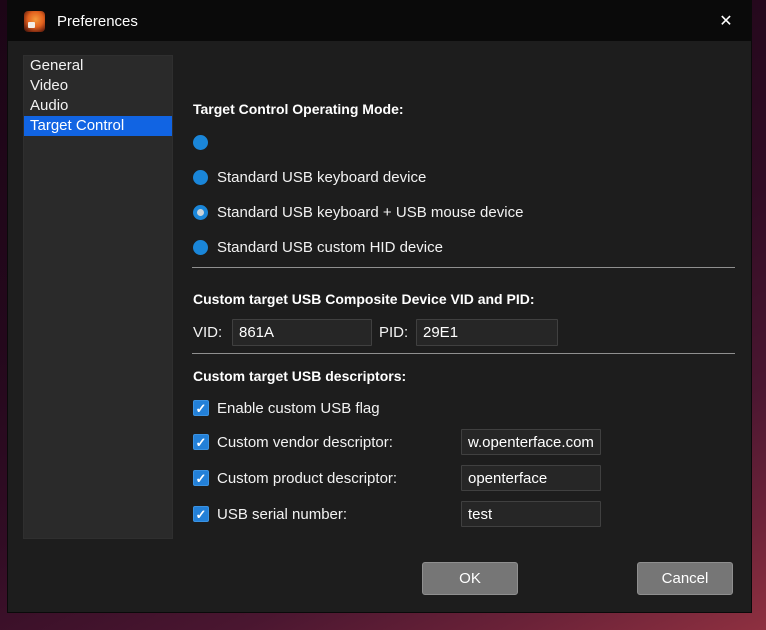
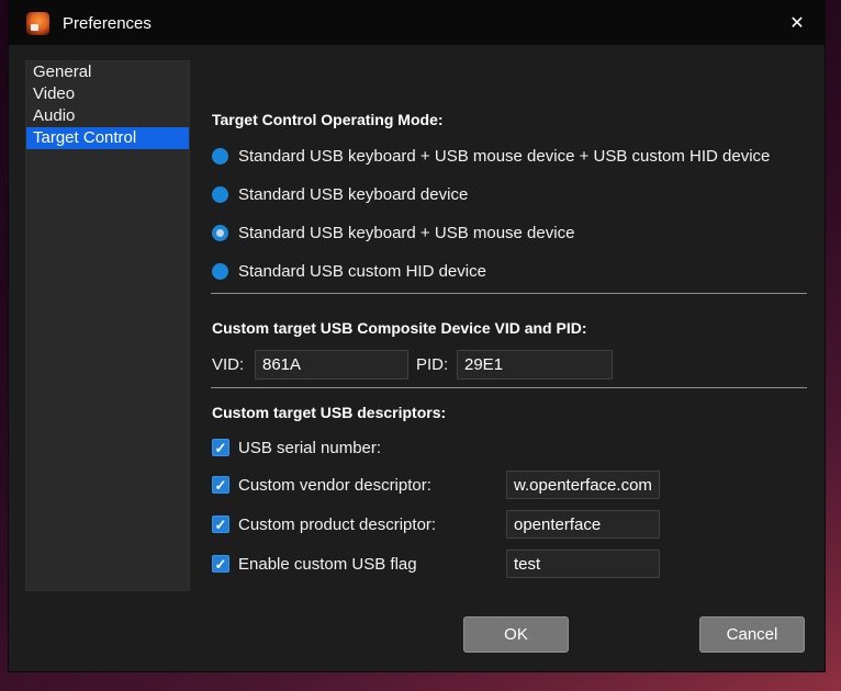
  Preferences
  ✕
  General
  Video
  Audio
  Target Control
  Target Control Operating Mode:
+ Standard USB keyboard + USB mouse device + USB custom HID device
  Standard USB keyboard device
  Standard USB keyboard + USB mouse device
  Standard USB custom HID device
  Custom target USB Composite Device VID and PID:
  VID:
  861A
  PID:
  29E1
  Custom target USB descriptors:
  ✓
- Enable custom USB flag
+ USB serial number:
  ✓
  Custom vendor descriptor:
  w.openterface.com
  ✓
  Custom product descriptor:
  openterface
  ✓
- USB serial number:
+ Enable custom USB flag
  test
  OK
  Cancel
